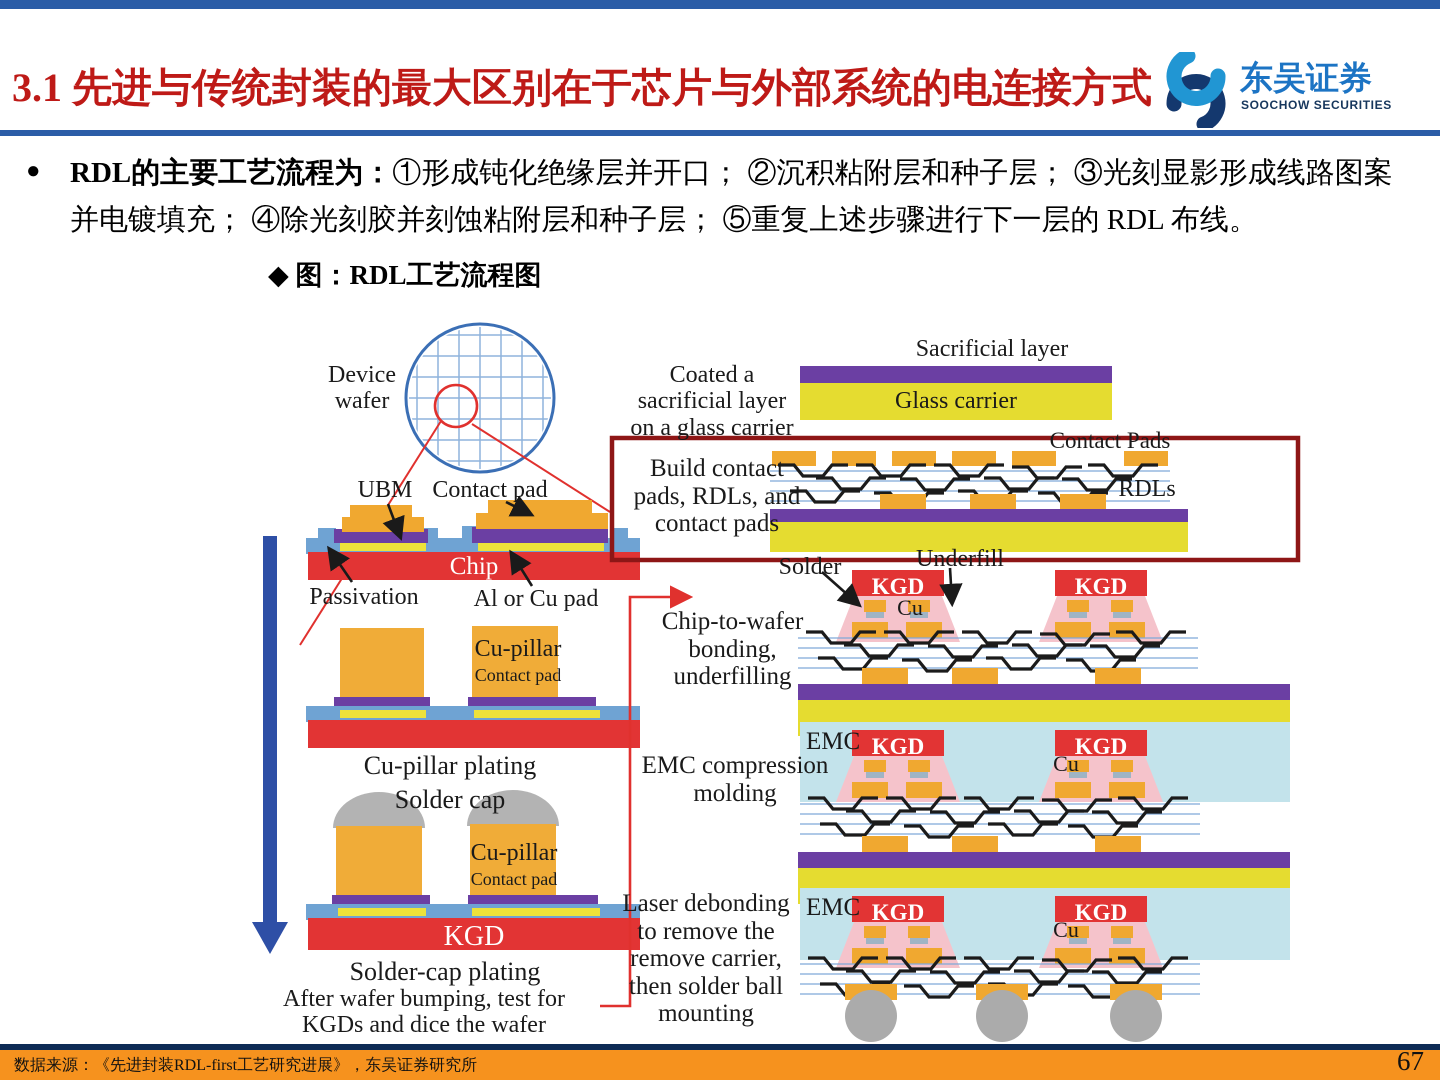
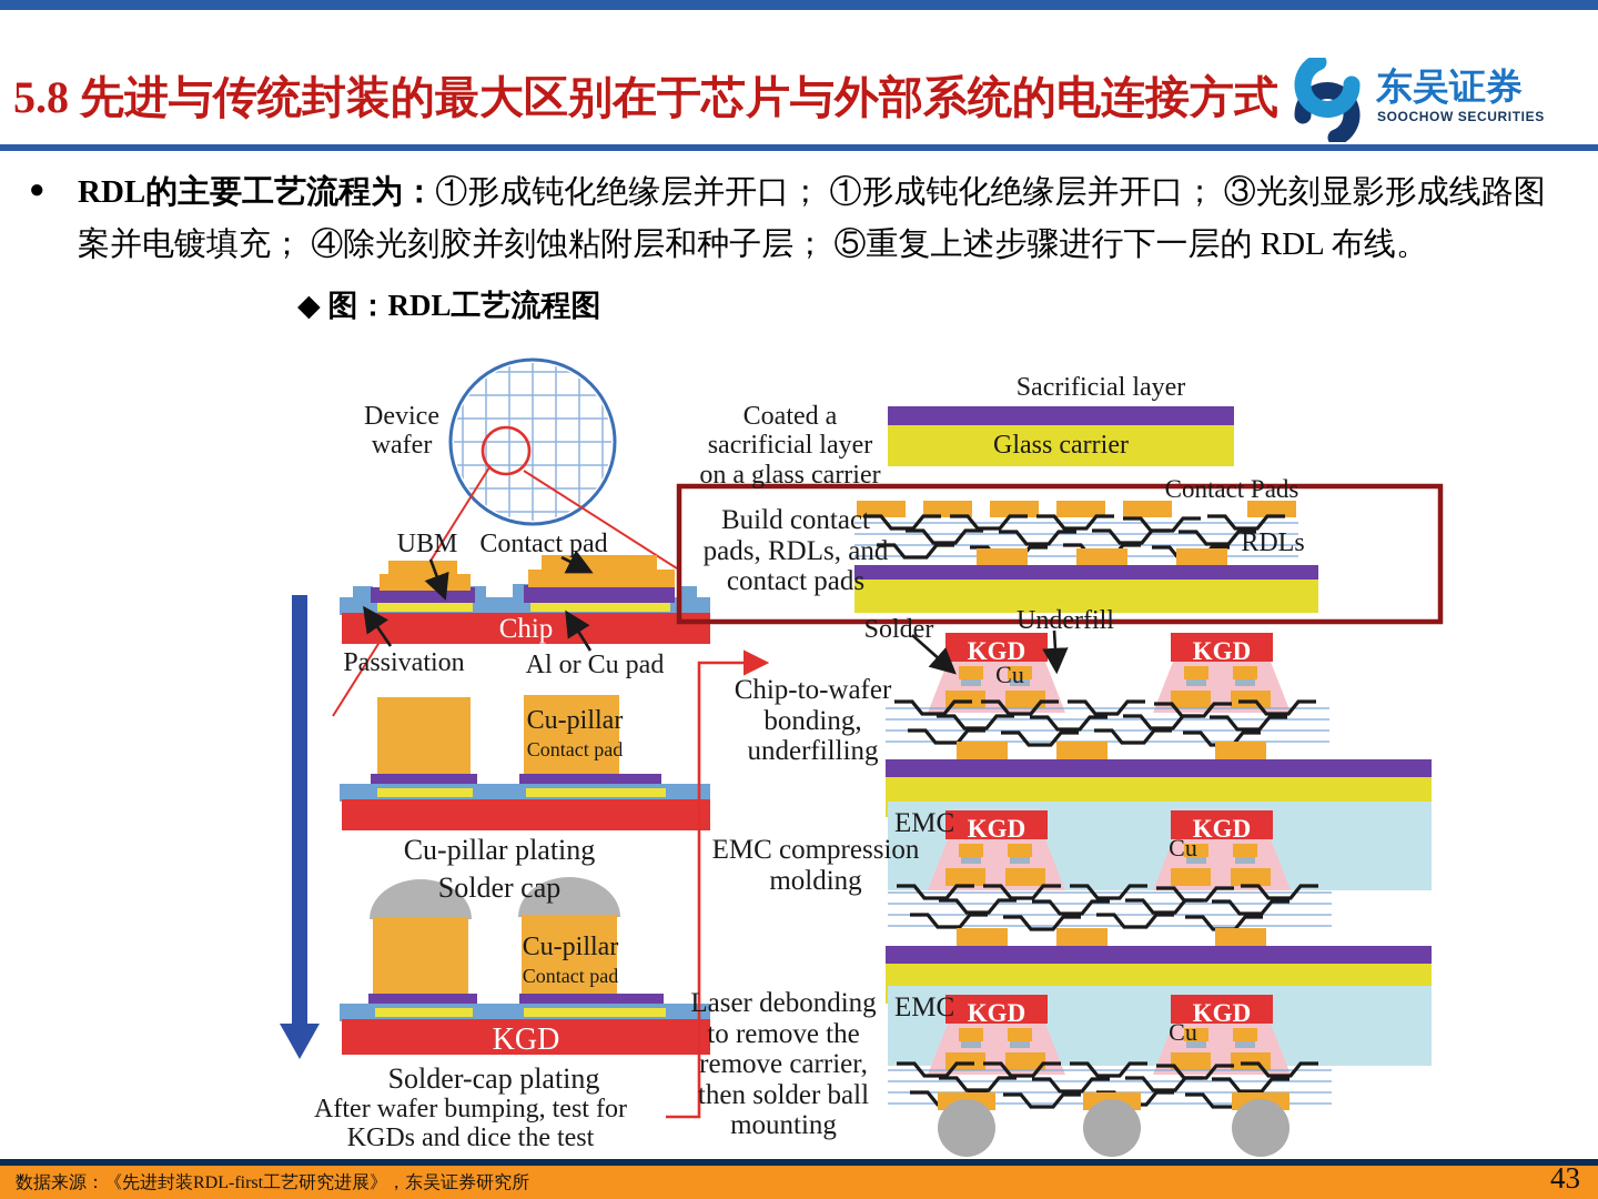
- 3.1 先进与传统封装的最大区别在于芯片与外部系统的电连接方式
+ 5.8 先进与传统封装的最大区别在于芯片与外部系统的电连接方式
  东吴证券
  SOOCHOW SECURITIES
  ●
- RDL的主要工艺流程为：①形成钝化绝缘层并开口； ②沉积粘附层和种子层； ③光刻显影形成线路图案并电镀填充； ④除光刻胶并刻蚀粘附层和种子层； ⑤重复上述步骤进行下一层的 RDL 布线。
+ RDL的主要工艺流程为：①形成钝化绝缘层并开口； ①形成钝化绝缘层并开口； ③光刻显影形成线路图案并电镀填充； ④除光刻胶并刻蚀粘附层和种子层； ⑤重复上述步骤进行下一层的 RDL 布线。
  ◆ 图：RDL工艺流程图
  Device wafer
  UBM
  Contact pad
  Chip
  Passivation
  Al or Cu pad
  Cu-pillar
  Contact pad
  Cu-pillar plating
  Solder cap
  Cu-pillar
  Contact pad
  KGD
  Solder-cap plating
- After wafer bumping, test for KGDs and dice the wafer
+ After wafer bumping, test for KGDs and dice the test
  Coated a sacrificial layer on a glass carrier
  Sacrificial layer
  Glass carrier
  Contact Pads
  Build contact pads, RDLs, and contact pads
  RDLs
  Solder
  Underfill
  KGD
  KGD
  Cu
  Chip-to-wafer bonding, underfilling
  EMC
  KGD
  KGD
  Cu
  EMC compression molding
  EMC
  KGD
  KGD
  Cu
  Laser debonding to remove the remove carrier, then solder ball mounting
  数据来源：《先进封装RDL-first工艺研究进展》，东吴证券研究所
- 67
+ 43
